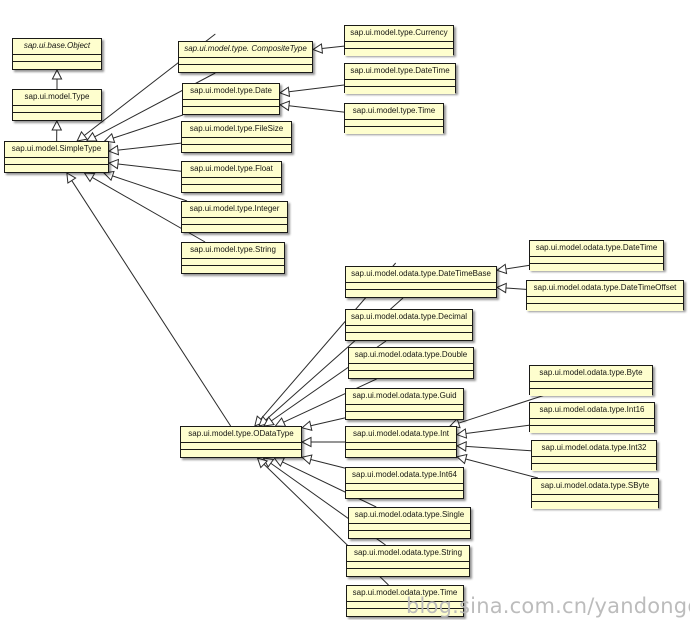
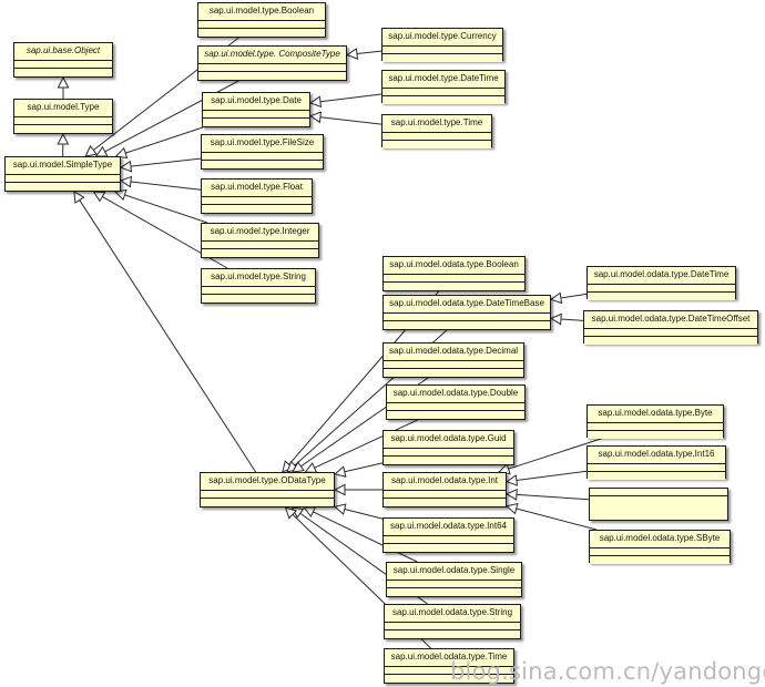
  sap.ui.base.Object
  sap.ui.model.Type
  sap.ui.model.SimpleType
+ sap.ui.model.type.Boolean
  sap.ui.model.type. CompositeType
  sap.ui.model.type.Date
  sap.ui.model.type.FileSize
  sap.ui.model.type.Float
  sap.ui.model.type.Integer
  sap.ui.model.type.String
  sap.ui.model.type.Currency
  sap.ui.model.type.DateTime
  sap.ui.model.type.Time
  sap.ui.model.type.ODataType
+ sap.ui.model.odata.type.Boolean
  sap.ui.model.odata.type.DateTimeBase
  sap.ui.model.odata.type.Decimal
  sap.ui.model.odata.type.Double
  sap.ui.model.odata.type.Guid
  sap.ui.model.odata.type.Int
  sap.ui.model.odata.type.Int64
  sap.ui.model.odata.type.Single
  sap.ui.model.odata.type.String
  sap.ui.model.odata.type.Time
  sap.ui.model.odata.type.DateTime
  sap.ui.model.odata.type.DateTimeOffset
  sap.ui.model.odata.type.Byte
  sap.ui.model.odata.type.Int16
- sap.ui.model.odata.type.Int32
  sap.ui.model.odata.type.SByte
  blog.sina.com.cn/yandong
